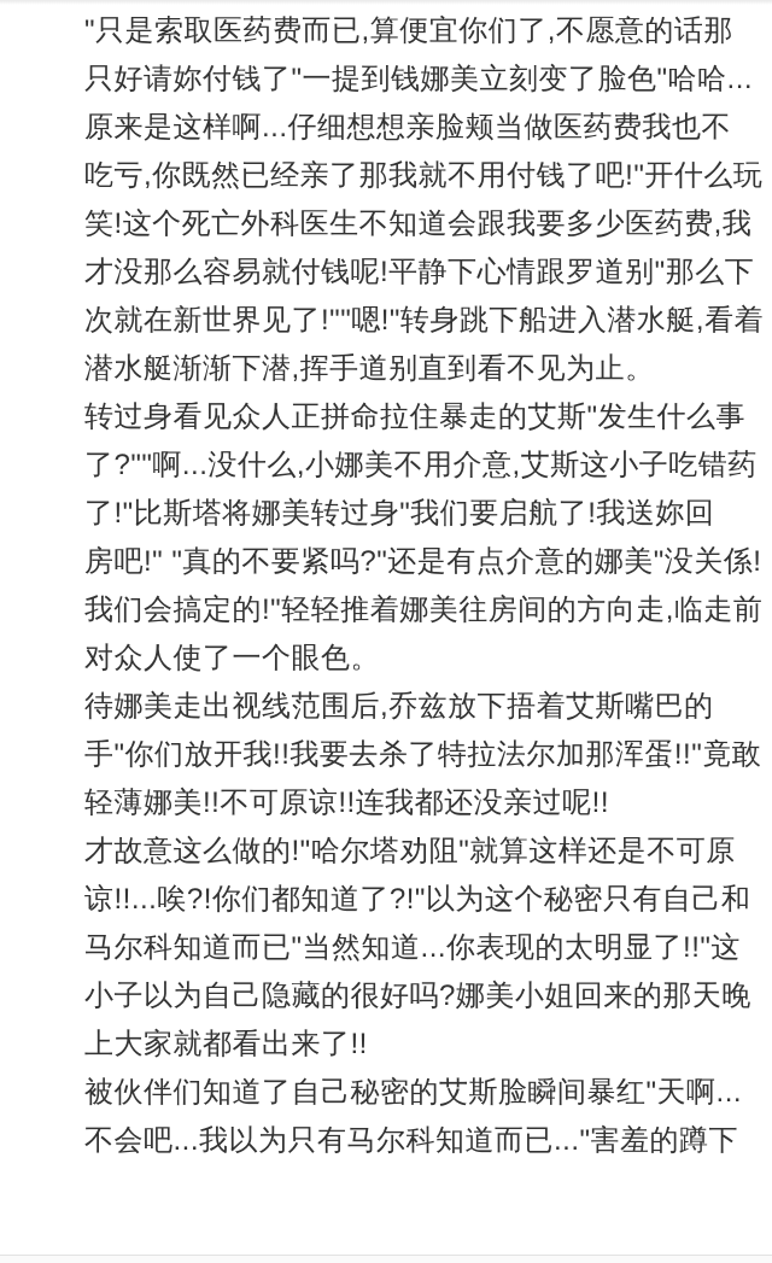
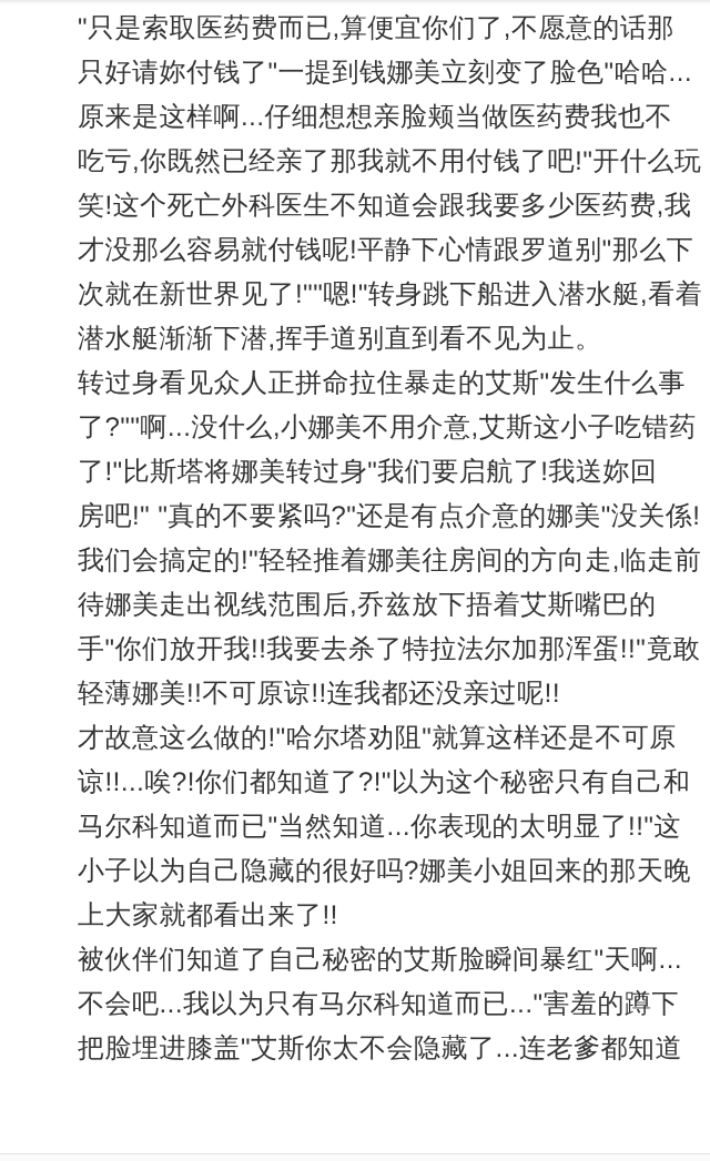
  "只是索取医药费而已,算便宜你们了,不愿意的话那
  只好请妳付钱了"一提到钱娜美立刻变了脸色"哈哈...
  原来是这样啊...仔细想想亲脸颊当做医药费我也不
  吃亏,你既然已经亲了那我就不用付钱了吧!"开什么玩
  笑!这个死亡外科医生不知道会跟我要多少医药费,我
  才没那么容易就付钱呢!平静下心情跟罗道别"那么下
  次就在新世界见了!""嗯!"转身跳下船进入潜水艇,看着
  潜水艇渐渐下潜,挥手道别直到看不见为止。
  转过身看见众人正拼命拉住暴走的艾斯"发生什么事
  了?""啊...没什么,小娜美不用介意,艾斯这小子吃错药
  了!"比斯塔将娜美转过身"我们要启航了!我送妳回
  房吧!" "真的不要紧吗?"还是有点介意的娜美"没关係!
  我们会搞定的!"轻轻推着娜美往房间的方向走,临走前
- 对众人使了一个眼色。
  待娜美走出视线范围后,乔兹放下捂着艾斯嘴巴的
  手"你们放开我!!我要去杀了特拉法尔加那浑蛋!!"竟敢
  轻薄娜美!!不可原谅!!连我都还没亲过呢!!
  才故意这么做的!"哈尔塔劝阻"就算这样还是不可原
  谅!!...唉?!你们都知道了?!"以为这个秘密只有自己和
  马尔科知道而已"当然知道...你表现的太明显了!!"这
  小子以为自己隐藏的很好吗?娜美小姐回来的那天晚
  上大家就都看出来了!!
  被伙伴们知道了自己秘密的艾斯脸瞬间暴红"天啊...
  不会吧...我以为只有马尔科知道而已..."害羞的蹲下
+ 把脸埋进膝盖"艾斯你太不会隐藏了...连老爹都知道
